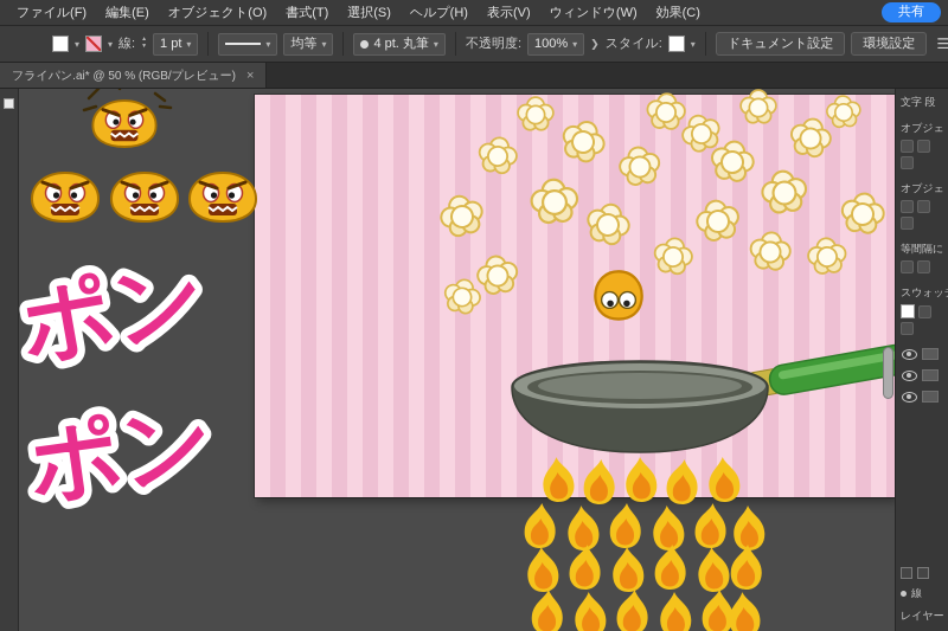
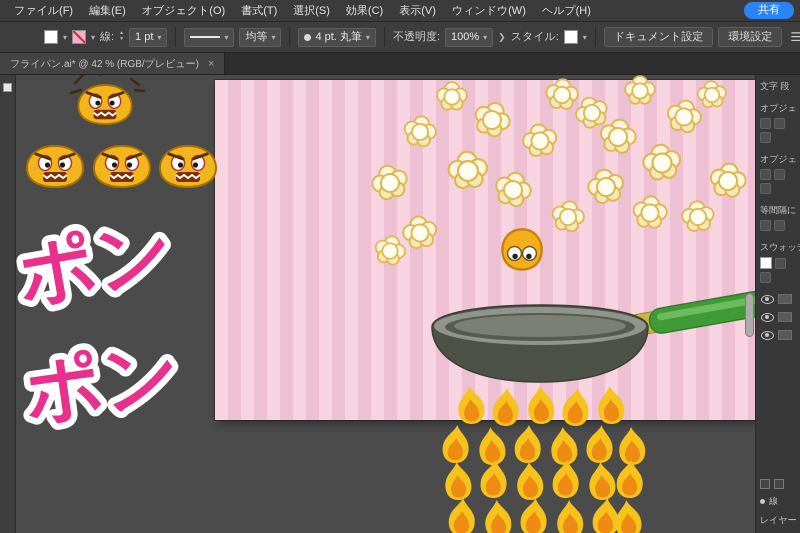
  ファイル(F)
  編集(E)
  オブジェクト(O)
  書式(T)
  選択(S)
- ヘルプ(H)
+ 効果(C)
  表示(V)
  ウィンドウ(W)
- 効果(C)
+ ヘルプ(H)
  共有
  ▾
  ▾
  線:
  1 pt
  ▾
  ▾
  均等
  ▾
  4 pt. 丸筆
  ▾
  不透明度:
  100%
  ▾
  ❯
  スタイル:
  ▾
  ドキュメント設定
  環境設定
  ☰
- フライパン.ai* @ 50 % (RGB/プレビュー)
+ フライパン.ai* @ 42 % (RGB/プレビュー)
  ×
  文字 段
  オブジェ
  オブジェ
  等間隔に
  スウォッ
  線
  レイヤー
